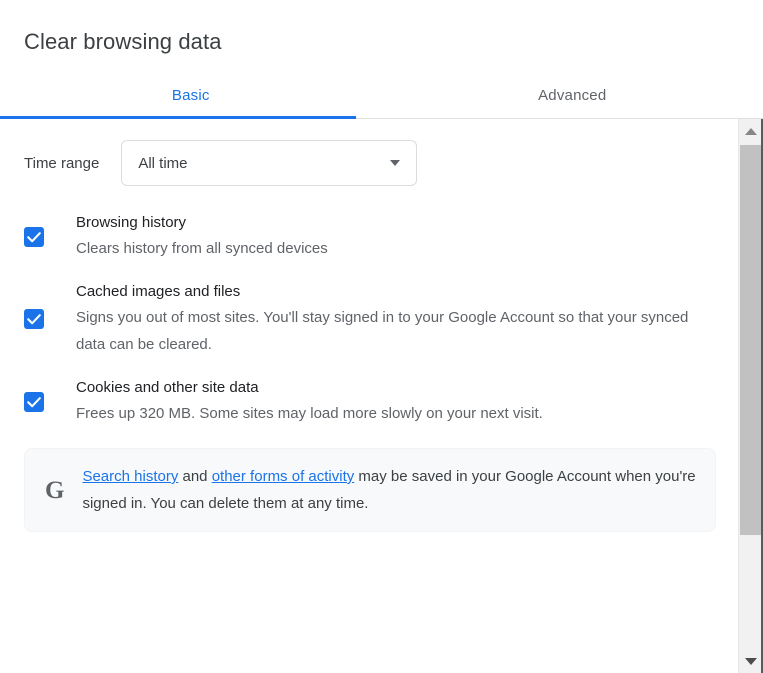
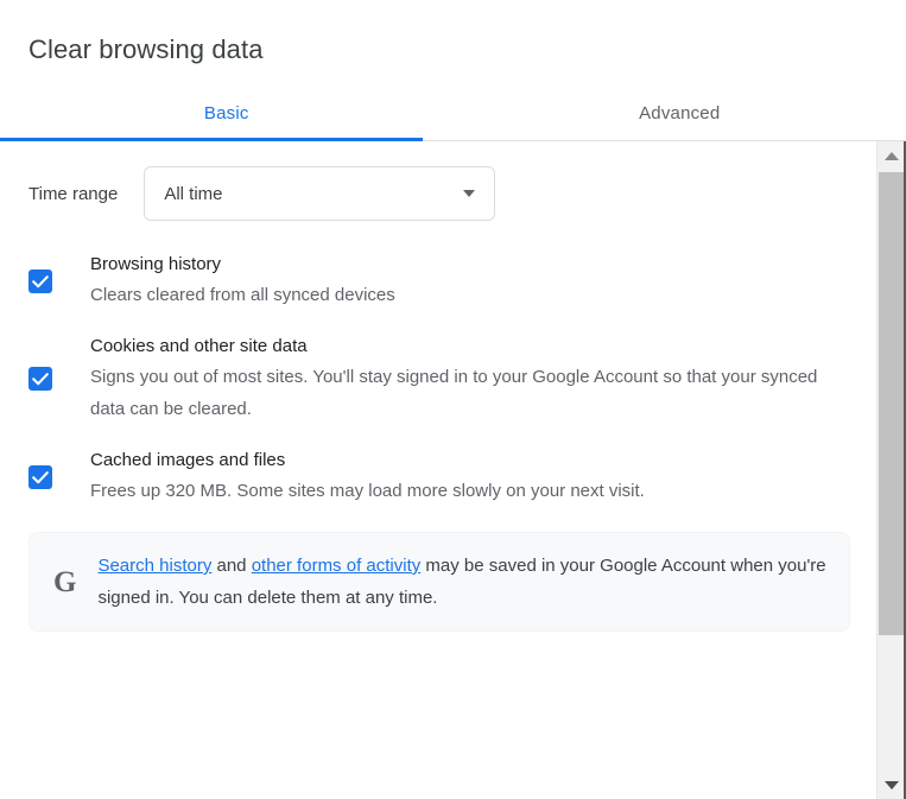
  Clear browsing data
  Basic
  Advanced
  Time range
  All time
  Browsing history
- Clears history from all synced devices
+ Clears cleared from all synced devices
- Cached images and files
+ Cookies and other site data
  Signs you out of most sites. You'll stay signed in to your Google Account so that your synced data can be cleared.
- Cookies and other site data
+ Cached images and files
  Frees up 320 MB. Some sites may load more slowly on your next visit.
  G
  Search history and other forms of activity may be saved in your Google Account when you're signed in. You can delete them at any time.
